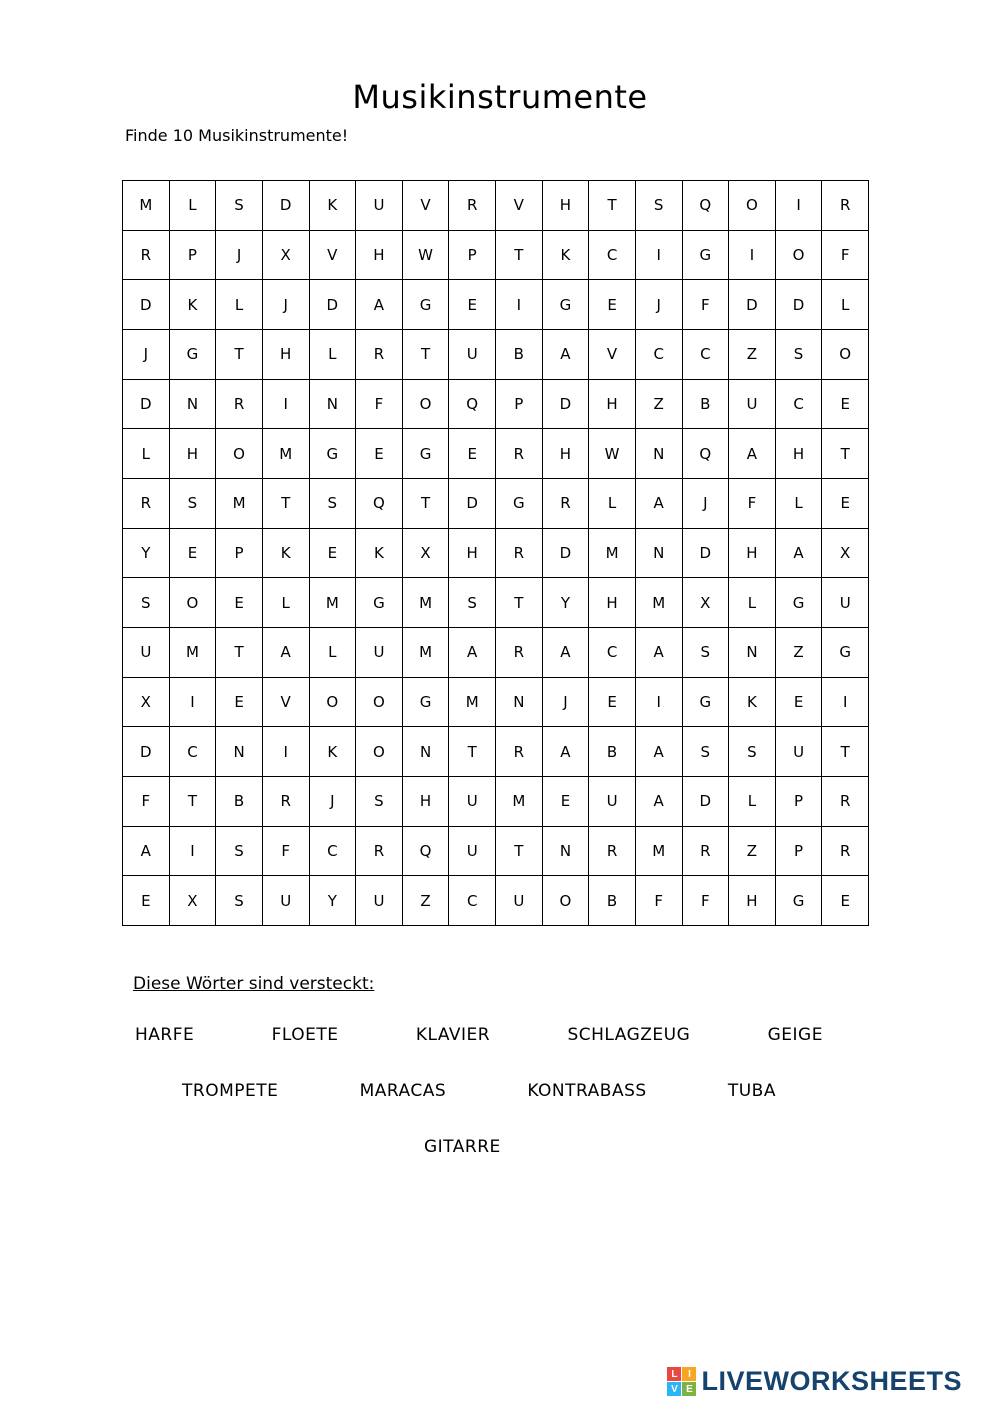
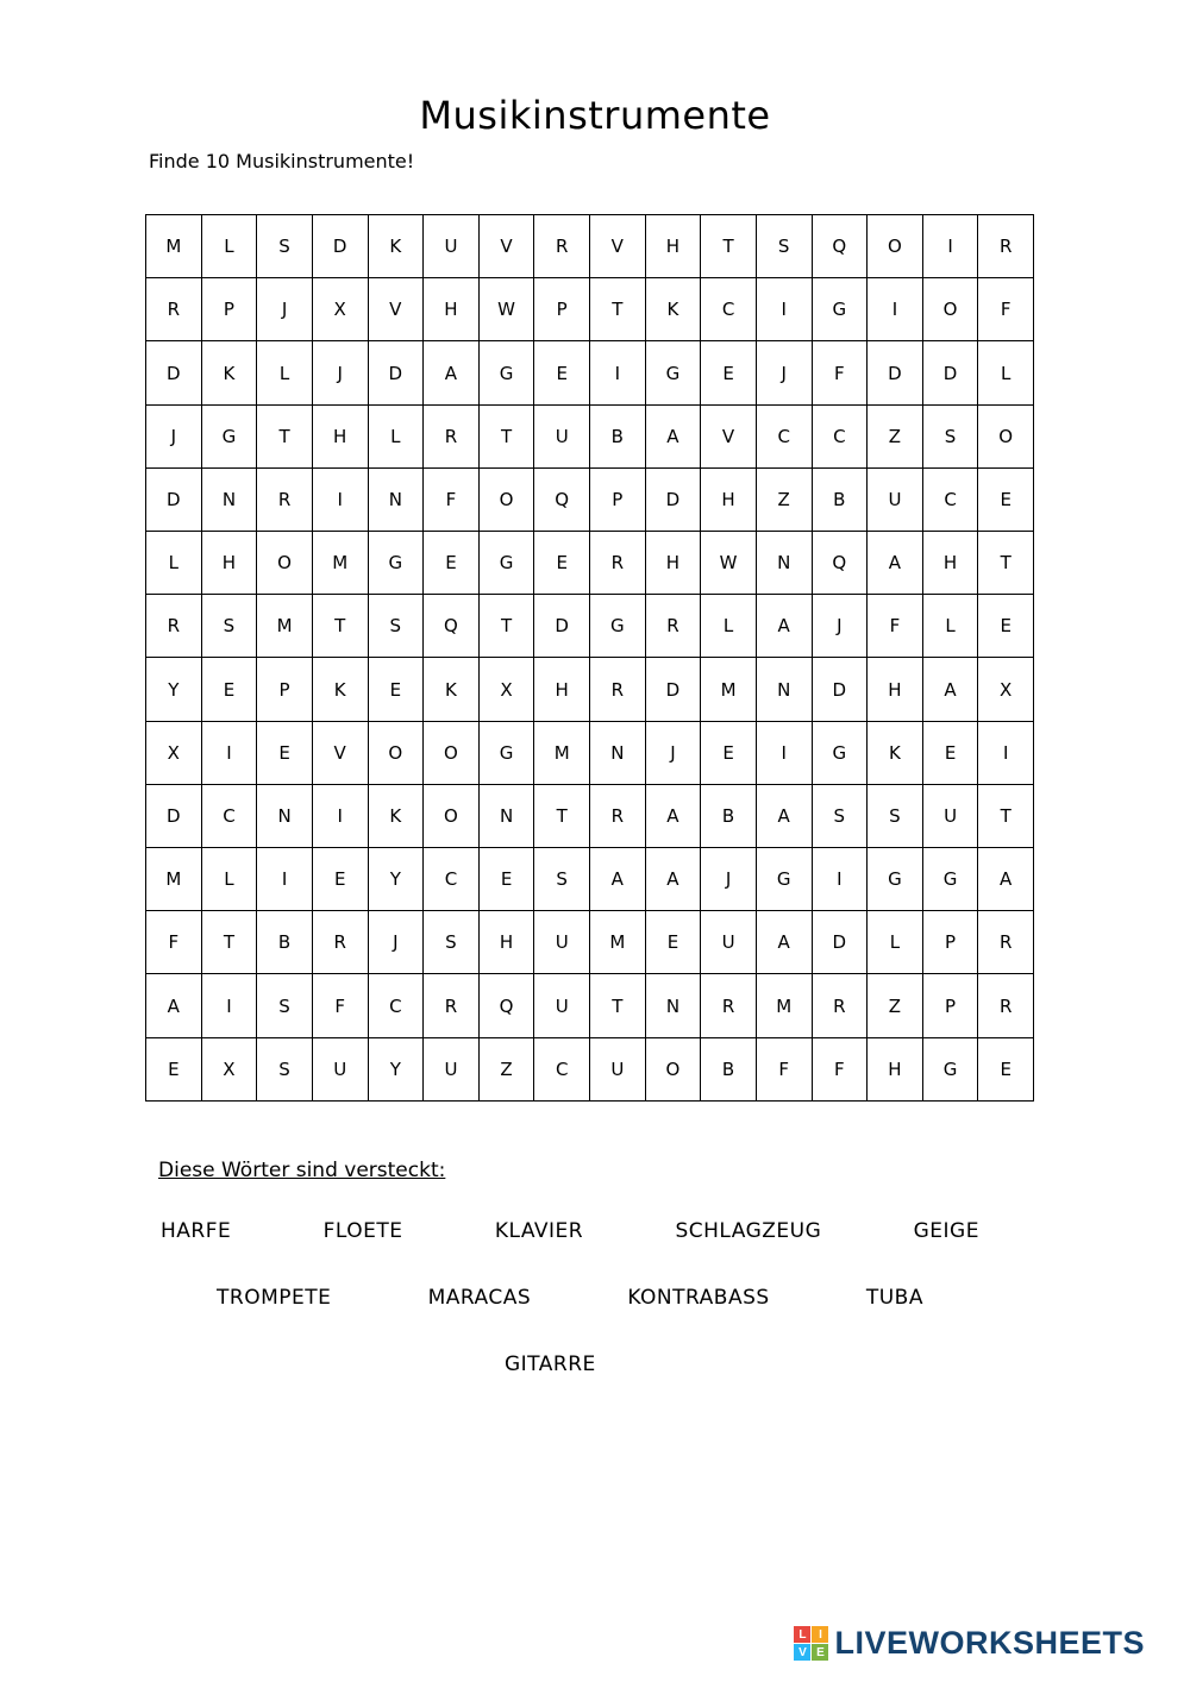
  Musikinstrumente
  Finde 10 Musikinstrumente!
  M	L	S	D	K	U	V	R	V	H	T	S	Q	O	I	R
  R	P	J	X	V	H	W	P	T	K	C	I	G	I	O	F
  D	K	L	J	D	A	G	E	I	G	E	J	F	D	D	L
  J	G	T	H	L	R	T	U	B	A	V	C	C	Z	S	O
  D	N	R	I	N	F	O	Q	P	D	H	Z	B	U	C	E
  L	H	O	M	G	E	G	E	R	H	W	N	Q	A	H	T
  R	S	M	T	S	Q	T	D	G	R	L	A	J	F	L	E
  Y	E	P	K	E	K	X	H	R	D	M	N	D	H	A	X
- S	O	E	L	M	G	M	S	T	Y	H	M	X	L	G	U
- U	M	T	A	L	U	M	A	R	A	C	A	S	N	Z	G
  X	I	E	V	O	O	G	M	N	J	E	I	G	K	E	I
  D	C	N	I	K	O	N	T	R	A	B	A	S	S	U	T
+ M	L	I	E	Y	C	E	S	A	A	J	G	I	G	G	A
  F	T	B	R	J	S	H	U	M	E	U	A	D	L	P	R
  A	I	S	F	C	R	Q	U	T	N	R	M	R	Z	P	R
  E	X	S	U	Y	U	Z	C	U	O	B	F	F	H	G	E
  Diese Wörter sind versteckt:
  HARFE
  FLOETE
  KLAVIER
  SCHLAGZEUG
  GEIGE
  TROMPETE
  MARACAS
  KONTRABASS
  TUBA
  GITARRE
  L
  I
  V
  E
  LIVEWORKSHEETS
